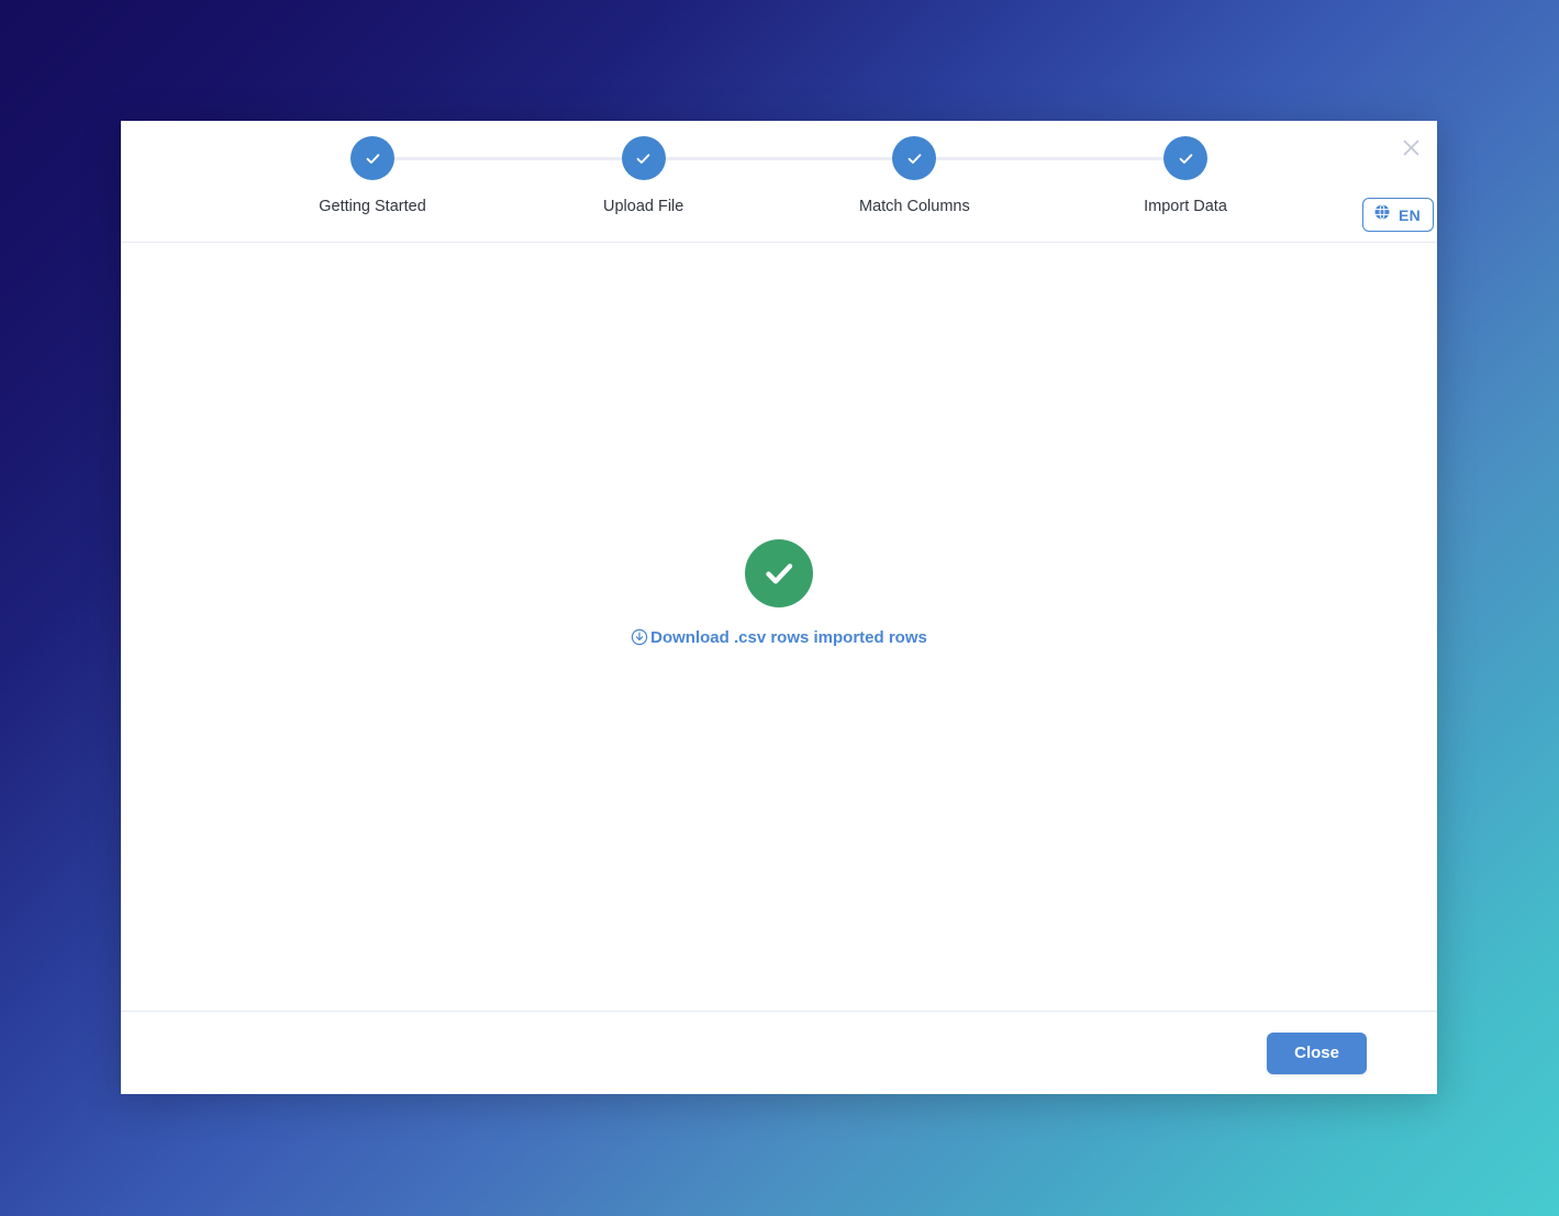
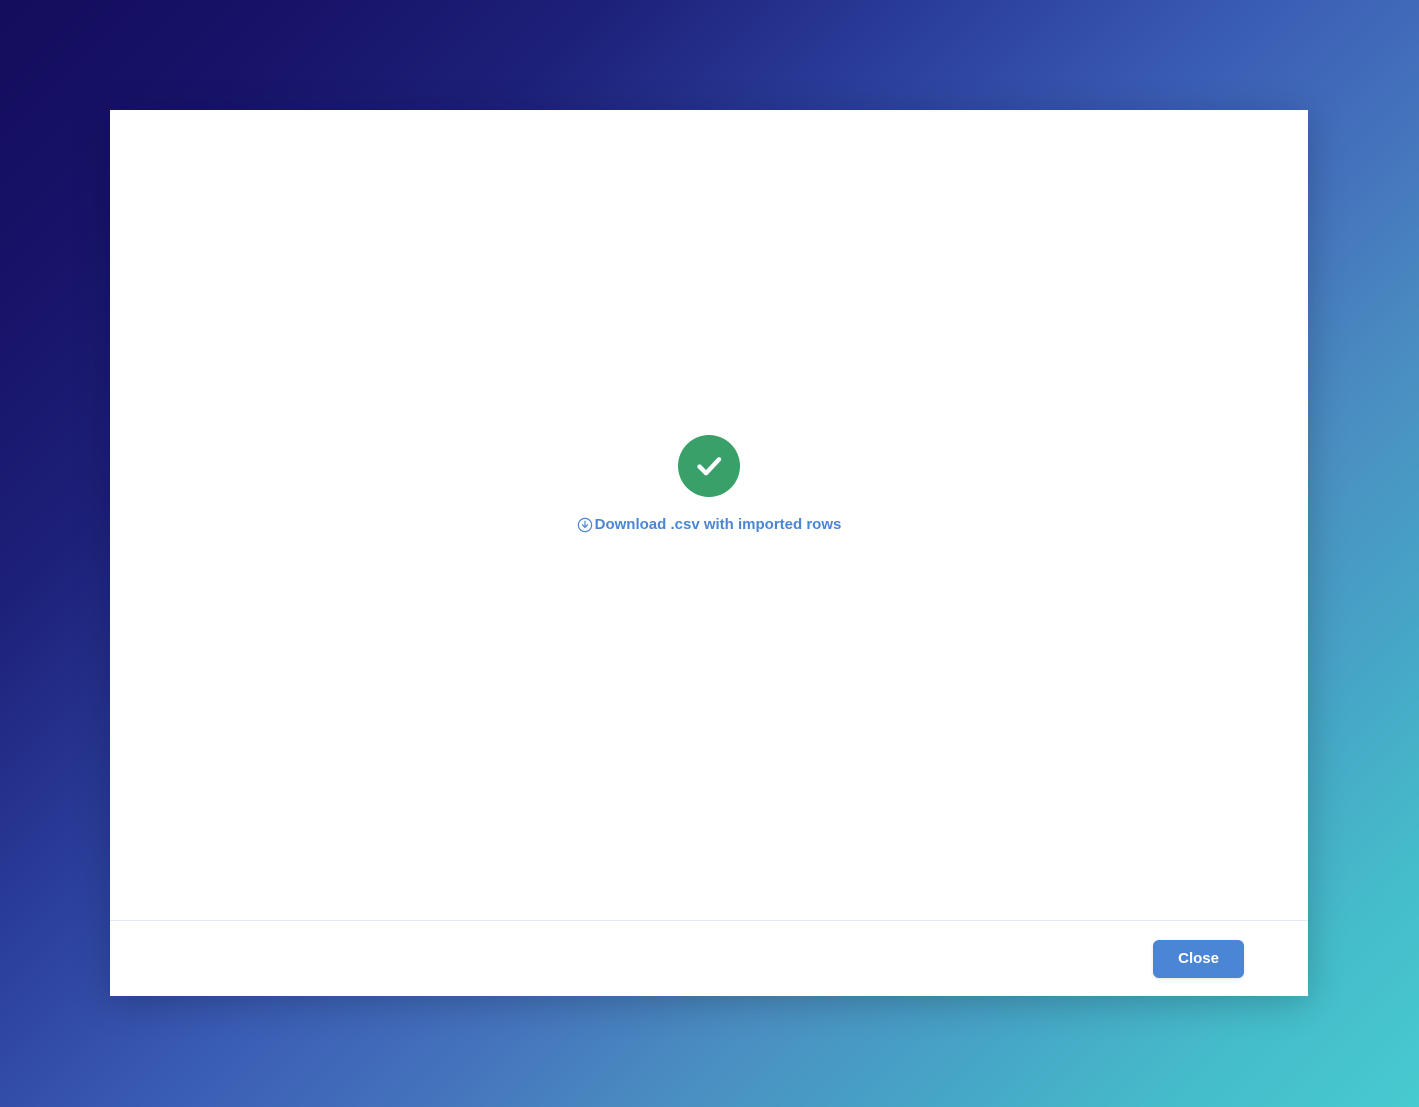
- Getting Started
- Upload File
- Match Columns
- Import Data
- EN
- Download .csv rows imported rows
+ Download .csv with imported rows
  Close
